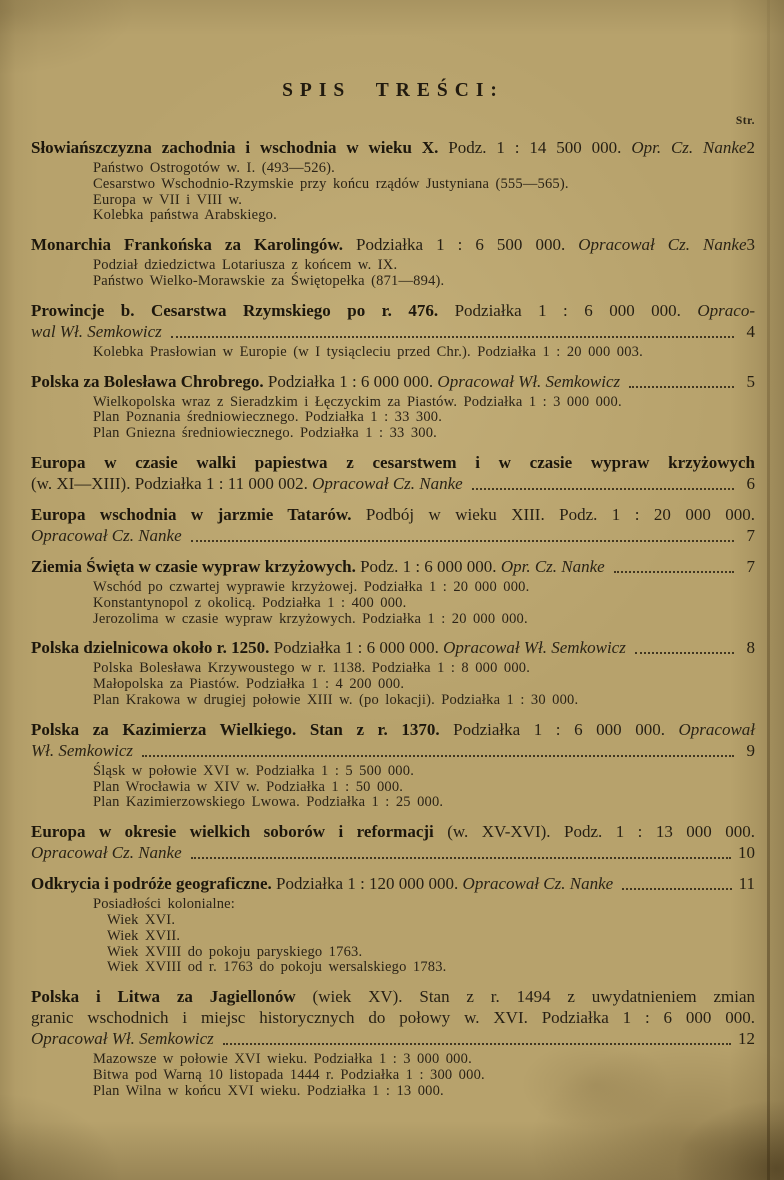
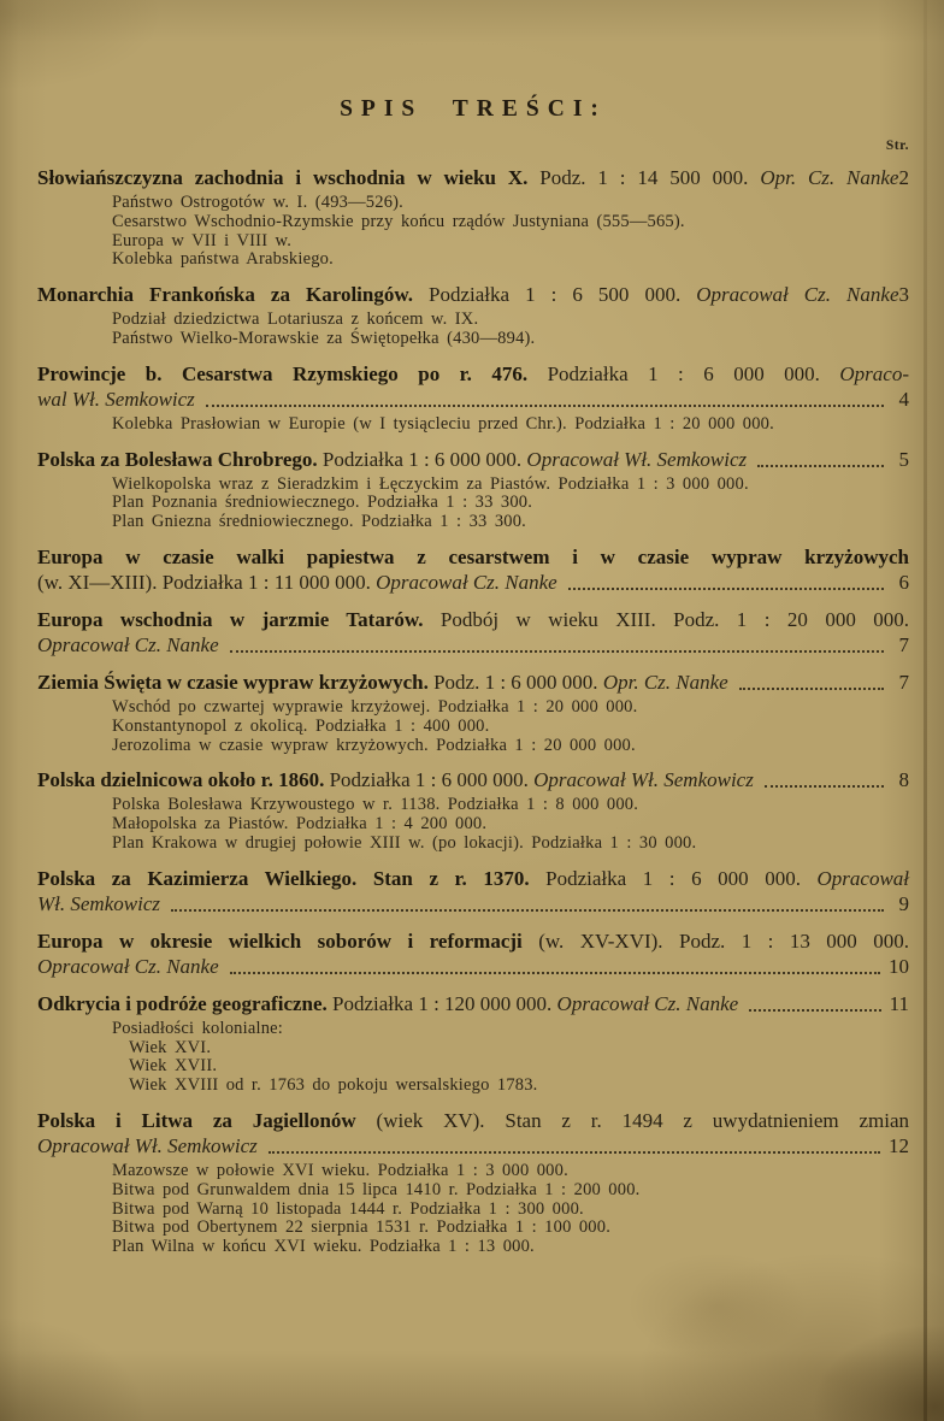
  SPIS TREŚCI:
  Str.
  Słowiańszczyzna zachodnia i wschodnia w wieku X. Podz. 1 : 14 500 000. Opr. Cz. Nanke2
  Państwo Ostrogotów w. I. (493—526).
  Cesarstwo Wschodnio-Rzymskie przy końcu rządów Justyniana (555—565).
  Europa w VII i VIII w.
  Kolebka państwa Arabskiego.
  Monarchia Frankońska za Karolingów. Podziałka 1 : 6 500 000. Opracował Cz. Nanke3
  Podział dziedzictwa Lotariusza z końcem w. IX.
- Państwo Wielko-Morawskie za Świętopełka (871—894).
+ Państwo Wielko-Morawskie za Świętopełka (430—894).
  Prowincje b. Cesarstwa Rzymskiego po r. 476. Podziałka 1 : 6 000 000. Opraco-
  wal Wł. Semkowicz
  4
- Kolebka Prasłowian w Europie (w I tysiącleciu przed Chr.). Podziałka 1 : 20 000 003.
+ Kolebka Prasłowian w Europie (w I tysiącleciu przed Chr.). Podziałka 1 : 20 000 000.
  Polska za Bolesława Chrobrego.
  Podziałka 1 : 6 000 000.
  Opracował Wł. Semkowicz
  5
  Wielkopolska wraz z Sieradzkim i Łęczyckim za Piastów. Podziałka 1 : 3 000 000.
  Plan Poznania średniowiecznego. Podziałka 1 : 33 300.
  Plan Gniezna średniowiecznego. Podziałka 1 : 33 300.
  Europa w czasie walki papiestwa z cesarstwem i w czasie wypraw krzyżowych
- (w. XI—XIII). Podziałka 1 : 11 000 002.
+ (w. XI—XIII). Podziałka 1 : 11 000 000.
  Opracował Cz. Nanke
  6
  Europa wschodnia w jarzmie Tatarów. Podbój w wieku XIII. Podz. 1 : 20 000 000.
  Opracował Cz. Nanke
  7
  Ziemia Święta w czasie wypraw krzyżowych.
  Podz. 1 : 6 000 000.
  Opr. Cz. Nanke
  7
  Wschód po czwartej wyprawie krzyżowej. Podziałka 1 : 20 000 000.
  Konstantynopol z okolicą. Podziałka 1 : 400 000.
  Jerozolima w czasie wypraw krzyżowych. Podziałka 1 : 20 000 000.
- Polska dzielnicowa około r. 1250.
+ Polska dzielnicowa około r. 1860.
  Podziałka 1 : 6 000 000.
  Opracował Wł. Semkowicz
  8
  Polska Bolesława Krzywoustego w r. 1138. Podziałka 1 : 8 000 000.
  Małopolska za Piastów. Podziałka 1 : 4 200 000.
  Plan Krakowa w drugiej połowie XIII w. (po lokacji). Podziałka 1 : 30 000.
  Polska za Kazimierza Wielkiego. Stan z r. 1370. Podziałka 1 : 6 000 000. Opracował
  Wł. Semkowicz
  9
- Śląsk w połowie XVI w. Podziałka 1 : 5 500 000.
- Plan Wrocławia w XIV w. Podziałka 1 : 50 000.
- Plan Kazimierzowskiego Lwowa. Podziałka 1 : 25 000.
  Europa w okresie wielkich soborów i reformacji (w. XV-XVI). Podz. 1 : 13 000 000.
  Opracował Cz. Nanke
  10
  Odkrycia i podróże geograficzne.
  Podziałka 1 : 120 000 000.
  Opracował Cz. Nanke
  11
  Posiadłości kolonialne:
  Wiek XVI.
  Wiek XVII.
- Wiek XVIII do pokoju paryskiego 1763.
  Wiek XVIII od r. 1763 do pokoju wersalskiego 1783.
  Polska i Litwa za Jagiellonów (wiek XV). Stan z r. 1494 z uwydatnieniem zmian
- granic wschodnich i miejsc historycznych do połowy w. XVI. Podziałka 1 : 6 000 000.
  Opracował Wł. Semkowicz
  12
  Mazowsze w połowie XVI wieku. Podziałka 1 : 3 000 000.
+ Bitwa pod Grunwaldem dnia 15 lipca 1410 r. Podziałka 1 : 200 000.
  Bitwa pod Warną 10 listopada 1444 r. Podziałka 1 : 300 000.
+ Bitwa pod Obertynem 22 sierpnia 1531 r. Podziałka 1 : 100 000.
  Plan Wilna w końcu XVI wieku. Podziałka 1 : 13 000.
